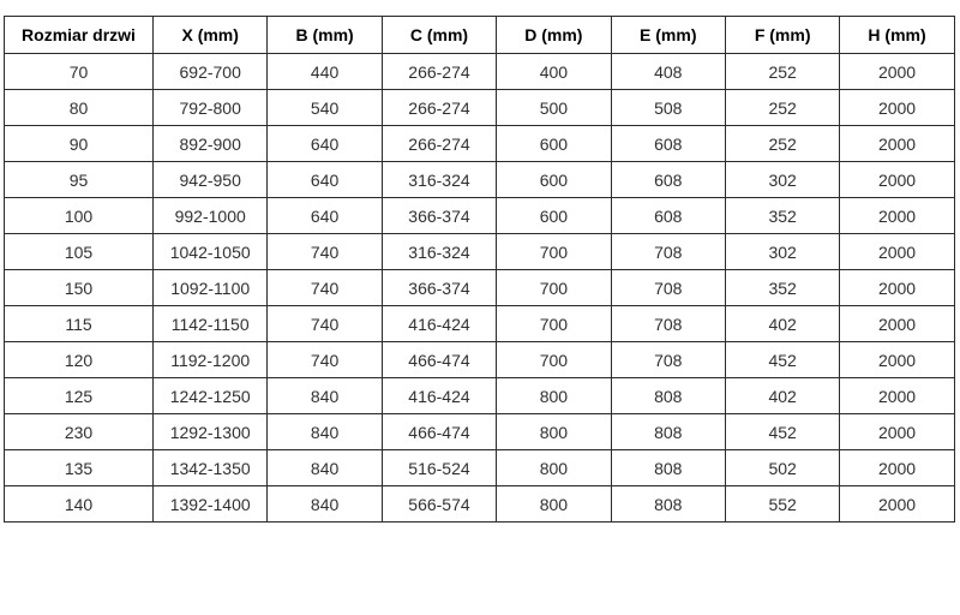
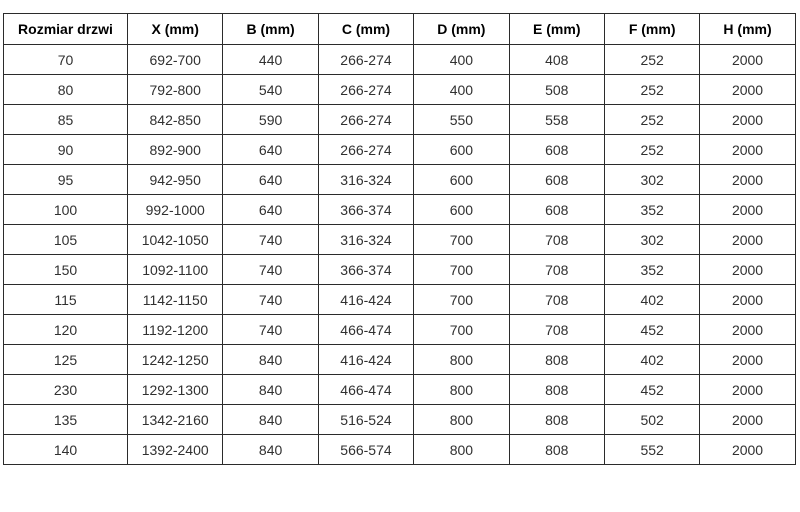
  Rozmiar drzwi	X (mm)	B (mm)	C (mm)	D (mm)	E (mm)	F (mm)	H (mm)
  70	692-700	440	266-274	400	408	252	2000
- 80	792-800	540	266-274	500	508	252	2000
+ 80	792-800	540	266-274	400	508	252	2000
+ 85	842-850	590	266-274	550	558	252	2000
  90	892-900	640	266-274	600	608	252	2000
  95	942-950	640	316-324	600	608	302	2000
  100	992-1000	640	366-374	600	608	352	2000
  105	1042-1050	740	316-324	700	708	302	2000
  150	1092-1100	740	366-374	700	708	352	2000
  115	1142-1150	740	416-424	700	708	402	2000
  120	1192-1200	740	466-474	700	708	452	2000
  125	1242-1250	840	416-424	800	808	402	2000
  230	1292-1300	840	466-474	800	808	452	2000
- 135	1342-1350	840	516-524	800	808	502	2000
+ 135	1342-2160	840	516-524	800	808	502	2000
- 140	1392-1400	840	566-574	800	808	552	2000
+ 140	1392-2400	840	566-574	800	808	552	2000
